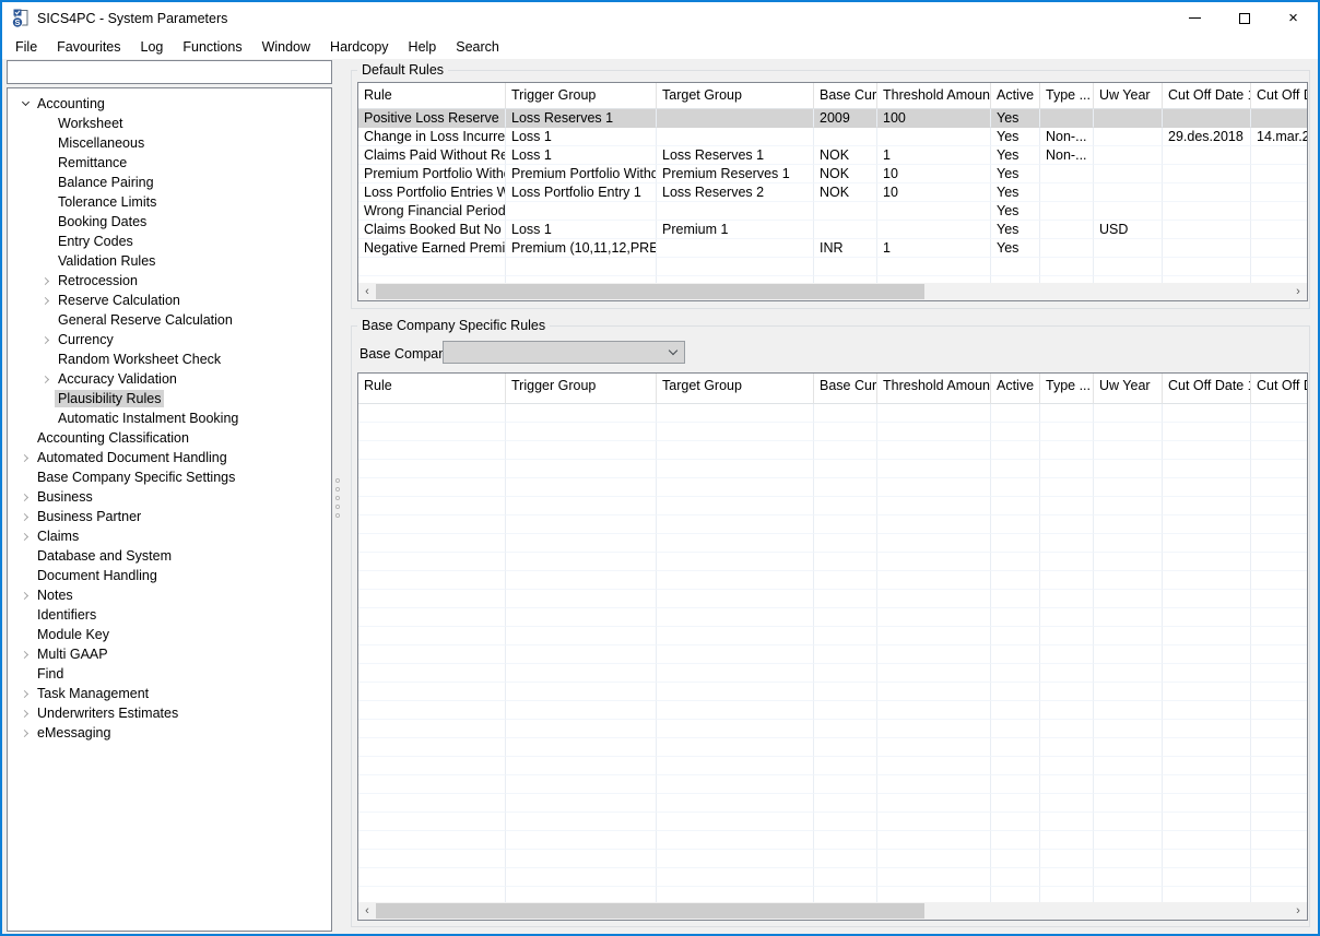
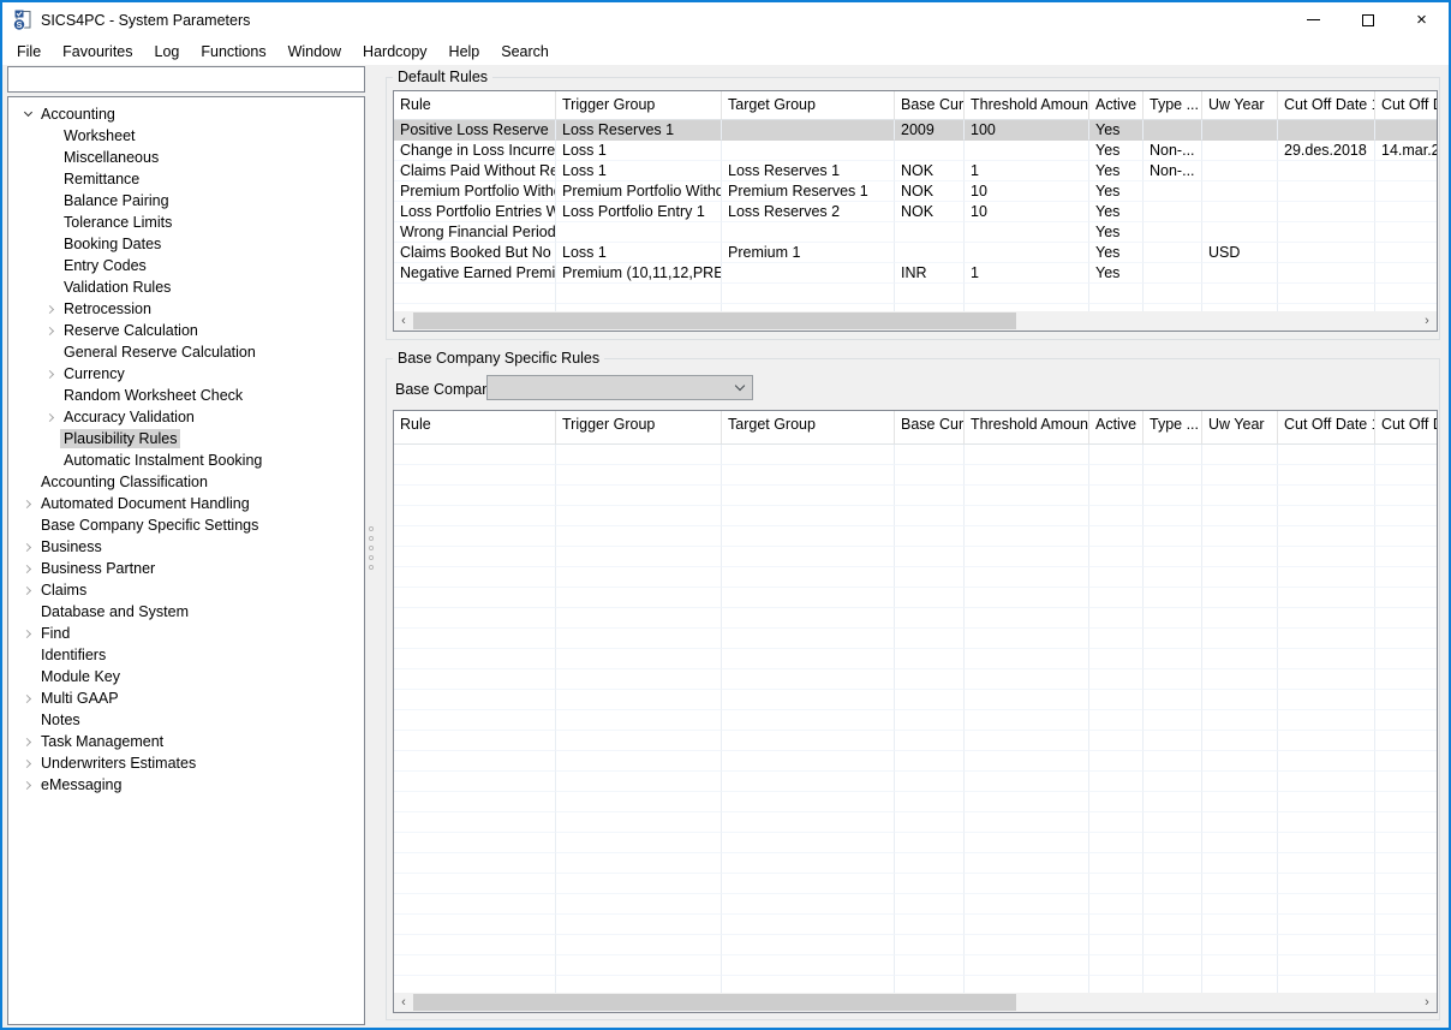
  S
  SICS4PC - System Parameters
  ×
  File
  Favourites
  Log
  Functions
  Window
  Hardcopy
  Help
  Search
  Accounting
  Worksheet
  Miscellaneous
  Remittance
  Balance Pairing
  Tolerance Limits
  Booking Dates
  Entry Codes
  Validation Rules
  Retrocession
  Reserve Calculation
  General Reserve Calculation
  Currency
  Random Worksheet Check
  Accuracy Validation
  Plausibility Rules
  Automatic Instalment Booking
  Accounting Classification
  Automated Document Handling
  Base Company Specific Settings
  Business
  Business Partner
  Claims
  Database and System
- Document Handling
- Notes
+ Find
  Identifiers
  Module Key
  Multi GAAP
- Find
+ Notes
  Task Management
  Underwriters Estimates
  eMessaging
  Default Rules
  Rule
  Trigger Group
  Target Group
  Base Cur
  Threshold Amoun
  Active
  Type ...
  Uw Year
  Cut Off Date
  Cut Off
  Positive Loss Reserve
  Loss Reserves 1
  2009
  100
  Yes
  Change in Loss Incurre
  Loss 1
  Yes
  Non-...
  29.des.2018
  14.mar.2
  Claims Paid Without Re
  Loss 1
  Loss Reserves 1
  NOK
  1
  Yes
  Non-...
  Premium Portfolio With
  Premium Portfolio Withd
  Premium Reserves 1
  NOK
  10
  Yes
  Loss Portfolio Entries W
  Loss Portfolio Entry 1
  Loss Reserves 2
  NOK
  10
  Yes
  Wrong Financial Period
  Yes
  Claims Booked But No
  Loss 1
  Premium 1
  Yes
  USD
  Negative Earned Premi
  Premium (10,11,12,PRE
  INR
  1
  Yes
  ‹
  ›
  Base Company Specific Rules
  Base Compa
  Rule
  Trigger Group
  Target Group
  Base Cur
  Threshold Amoun
  Active
  Type ...
  Uw Year
  Cut Off Date
  Cut Off
  ‹
  ›
